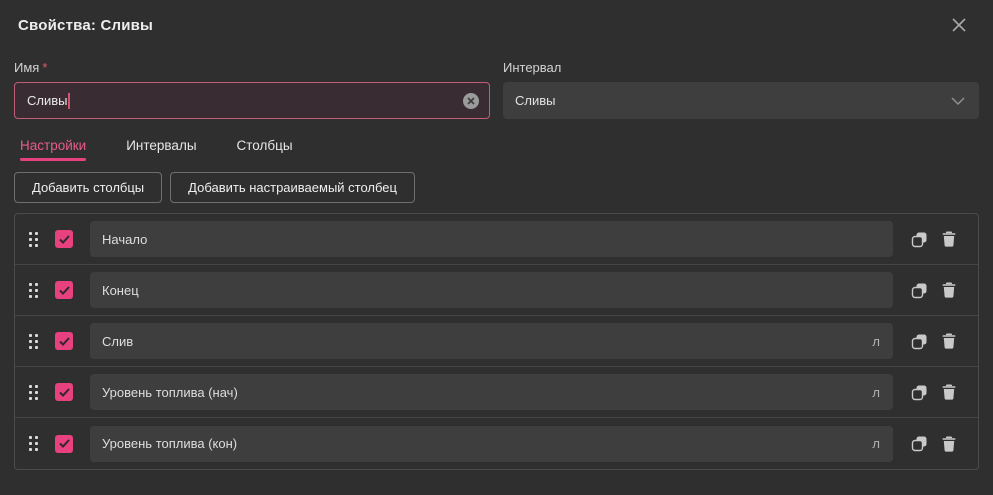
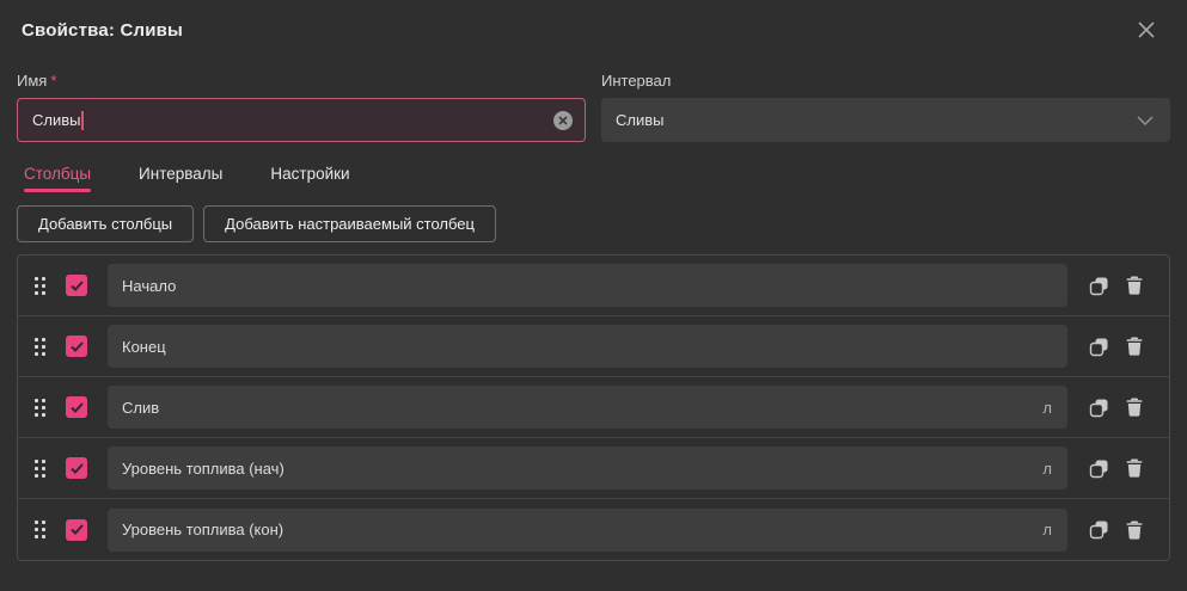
  Свойства: Сливы
  Имя *
  Сливы
  Интервал
  Сливы
- Настройки
+ Столбцы
  Интервалы
- Столбцы
+ Настройки
  Добавить столбцы
  Добавить настраиваемый столбец
  Начало
  Конец
  Слив
  л
  Уровень топлива (нач)
  л
  Уровень топлива (кон)
  л
